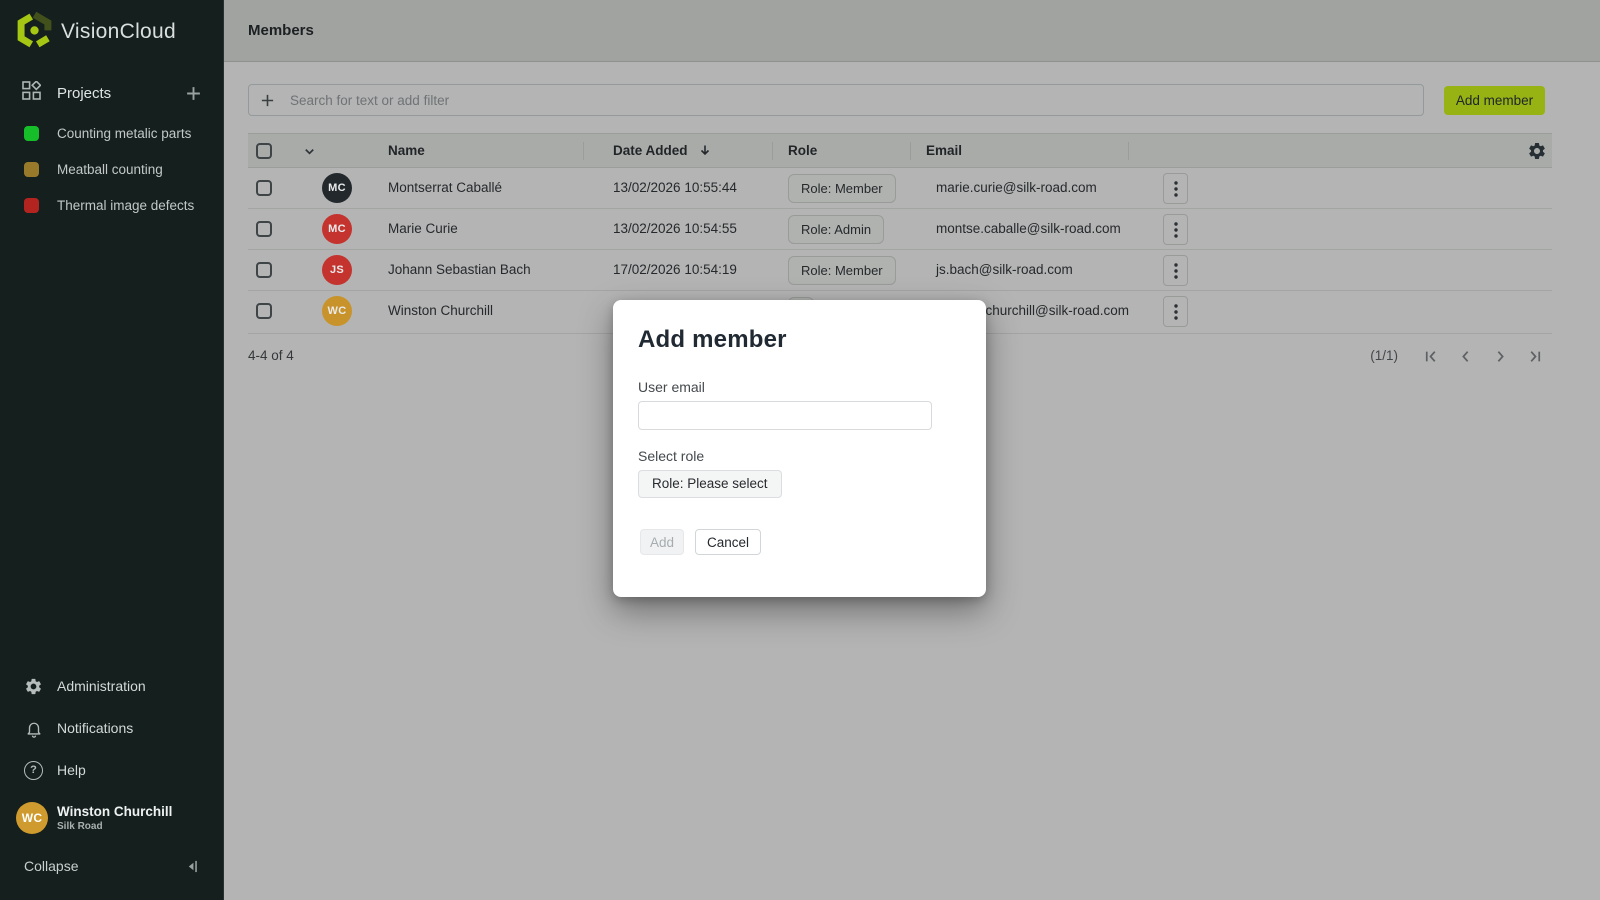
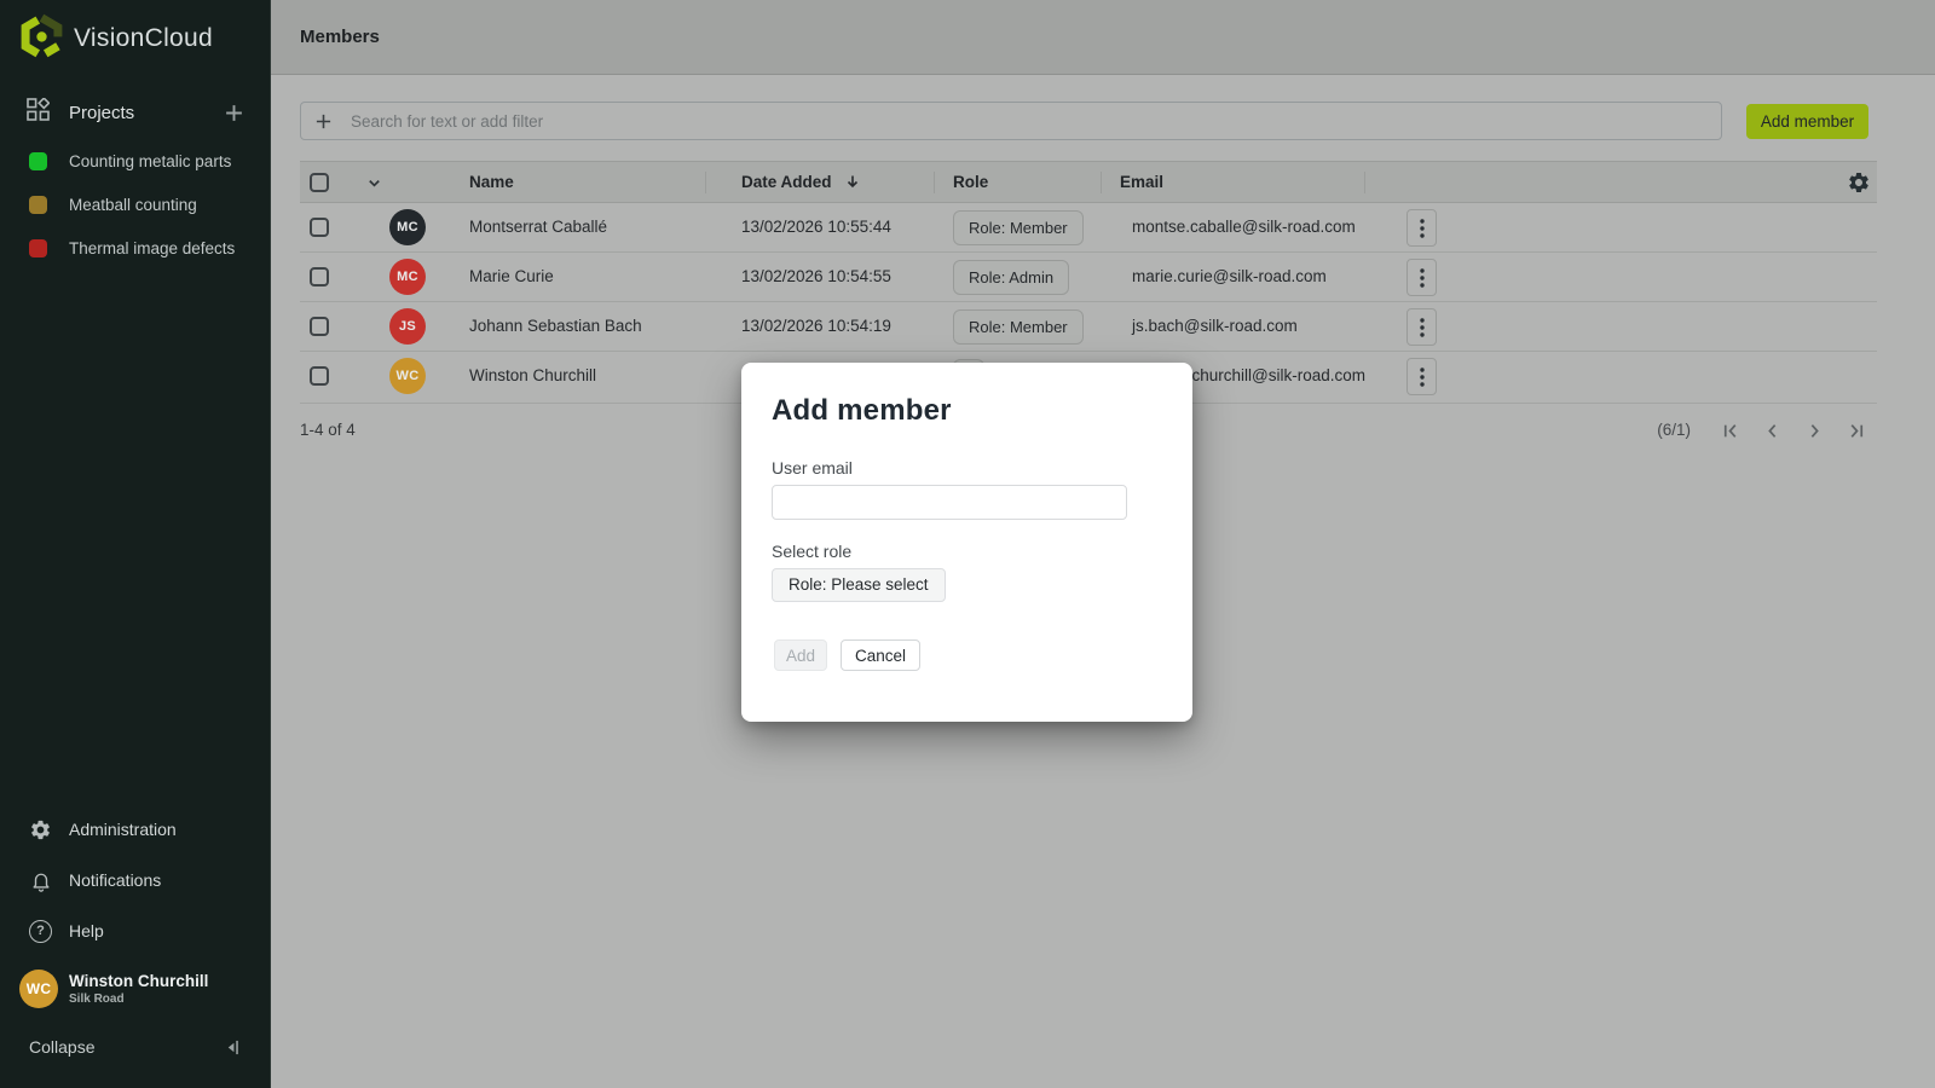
  VisionCloud
  Projects
  Counting metalic parts
  Meatball counting
  Thermal image defects
  Administration
  Notifications
  ?
  Help
  WC
  Winston Churchill
  Silk Road
  Collapse
  Members
  Search for text or add filter
  Add member
  Name
  Date Added
  Role
  Email
  MC
  Montserrat Caballé
  13/02/2026 10:55:44
  Role: Member
- marie.curie@silk-road.com
+ montse.caballe@silk-road.com
  MC
  Marie Curie
  13/02/2026 10:54:55
  Role: Admin
- montse.caballe@silk-road.com
+ marie.curie@silk-road.com
  JS
  Johann Sebastian Bach
- 17/02/2026 10:54:19
+ 13/02/2026 10:54:19
  Role: Member
  js.bach@silk-road.com
  WC
  Winston Churchill
  churchill@silk-road.com
- 4-4 of 4
+ 1-4 of 4
- (1/1)
+ (6/1)
  Add member
  User email
  Select role
  Role: Please select
  Add
  Cancel
